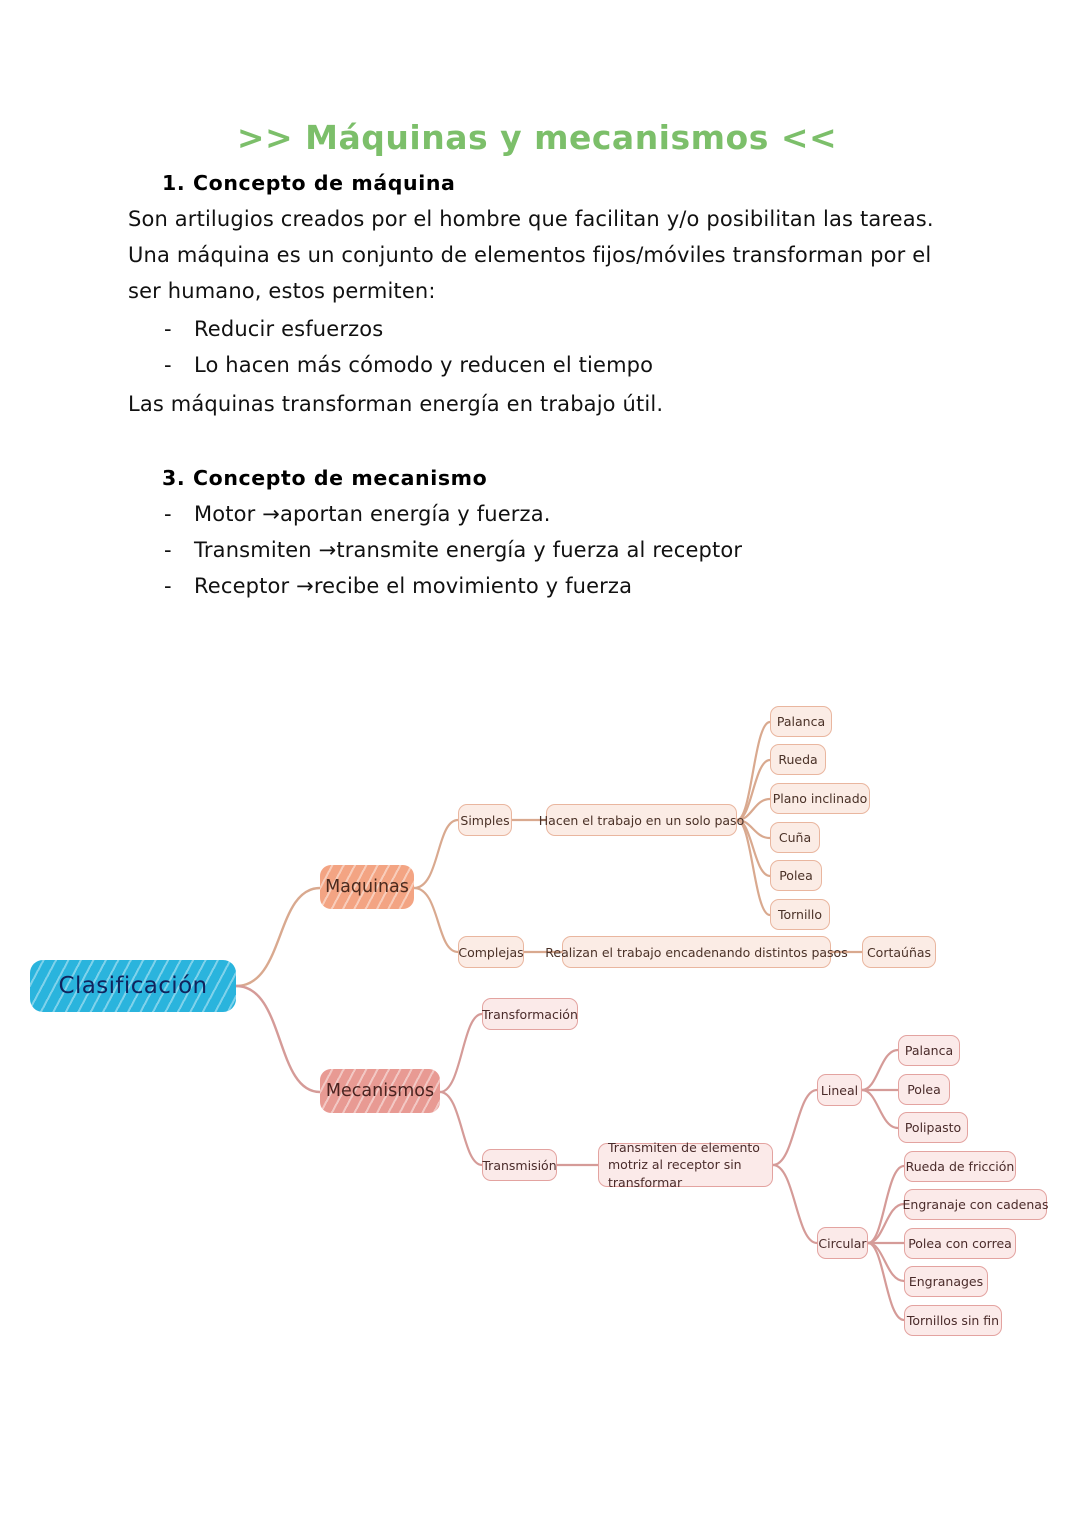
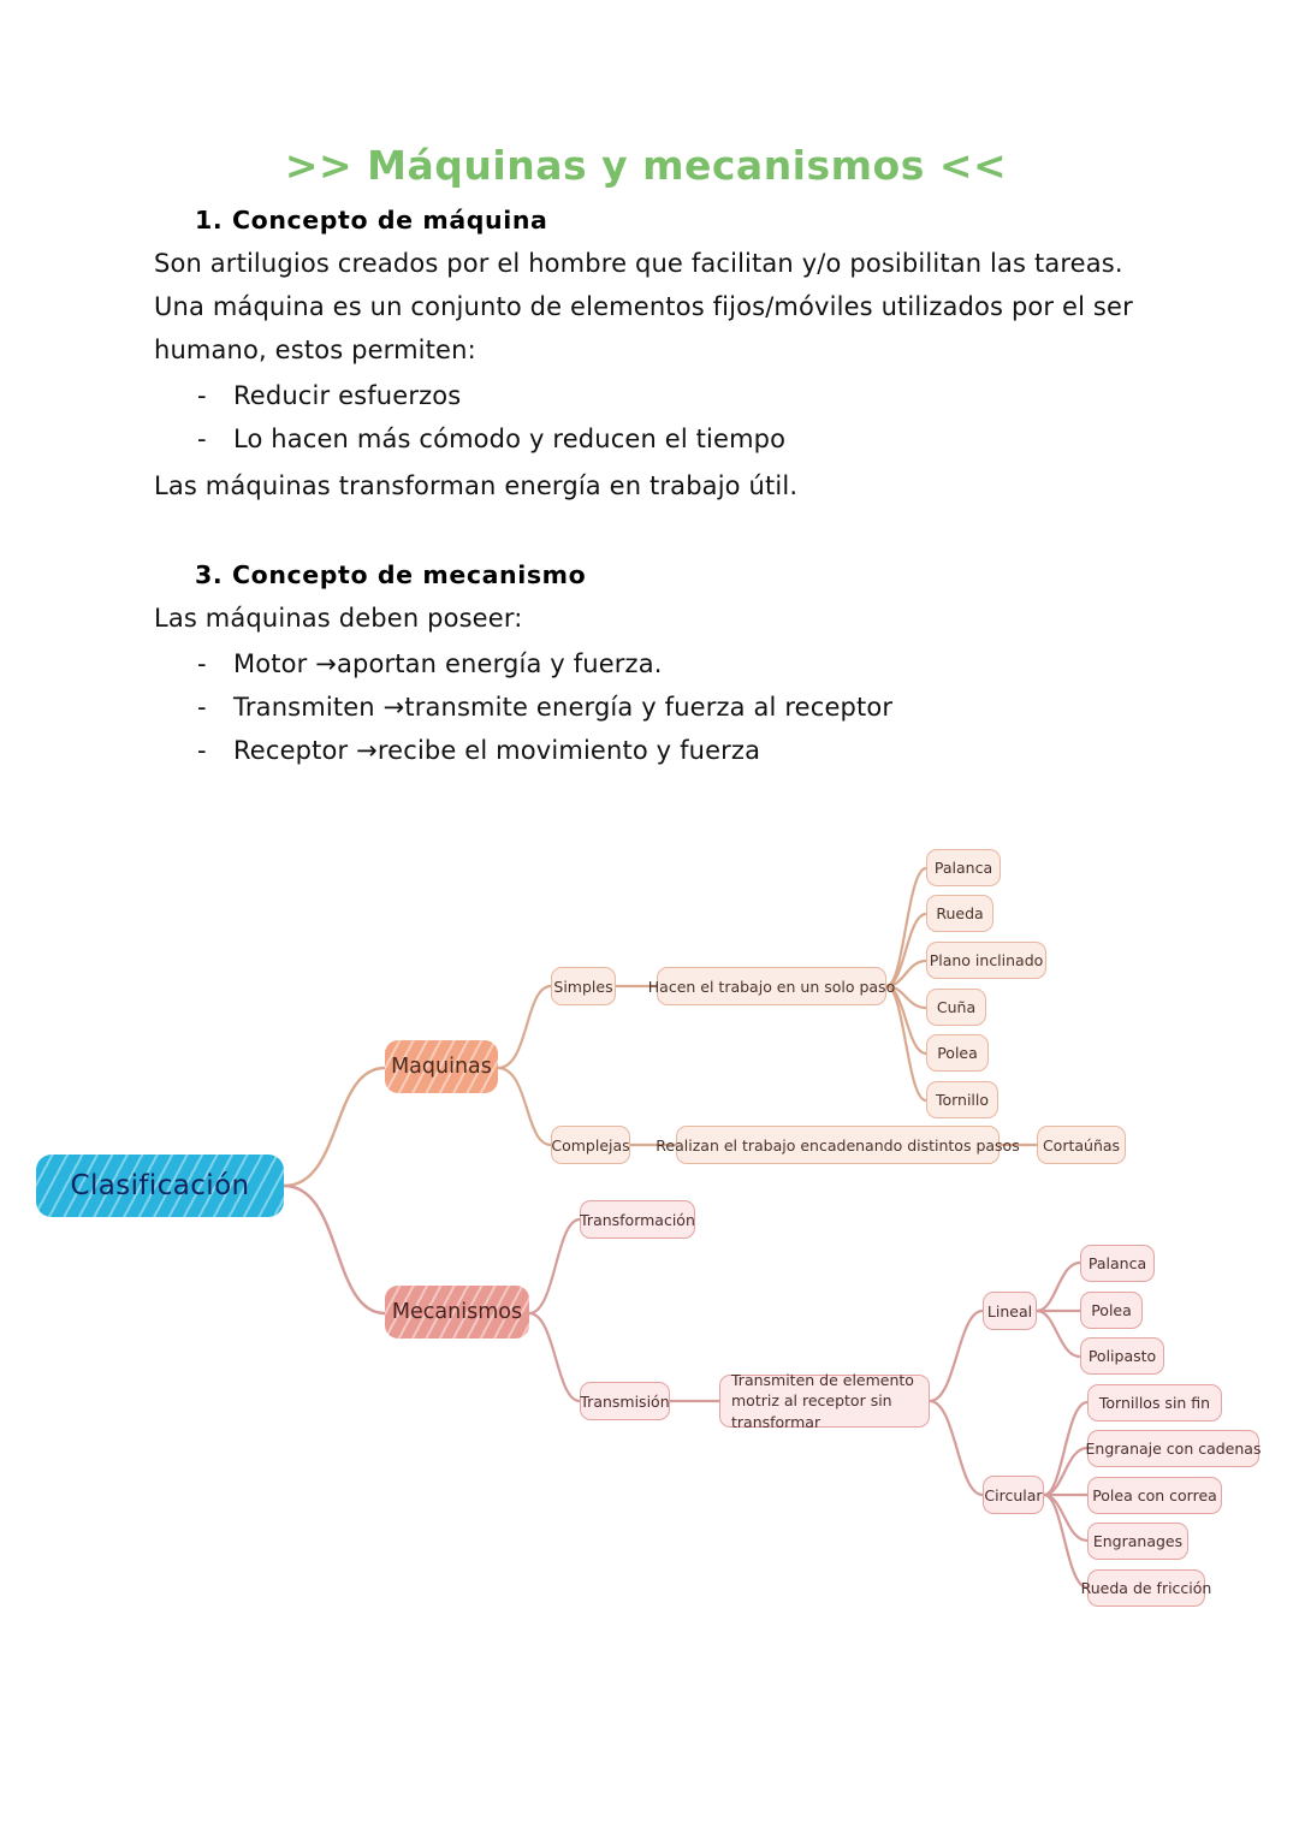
  >> Máquinas y mecanismos <<
  1. Concepto de máquina
- Son artilugios creados por el hombre que facilitan y/o posibilitan las tareas. Una máquina es un conjunto de elementos fijos/móviles transforman por el ser humano, estos permiten:
+ Son artilugios creados por el hombre que facilitan y/o posibilitan las tareas. Una máquina es un conjunto de elementos fijos/móviles utilizados por el ser humano, estos permiten:
  -
  Reducir esfuerzos
  -
  Lo hacen más cómodo y reducen el tiempo
  Las máquinas transforman energía en trabajo útil.
  3. Concepto de mecanismo
+ Las máquinas deben poseer:
  -
  Motor →aportan energía y fuerza.
  -
  Transmiten →transmite energía y fuerza al receptor
  -
  Receptor →recibe el movimiento y fuerza
  Clasificación
  Maquinas
  Mecanismos
  Simples
  Hacen el trabajo en un solo paso
  Palanca
  Rueda
  Plano inclinado
  Cuña
  Polea
  Tornillo
  Complejas
  Realizan el trabajo encadenando distintos pasos
  Cortaúñas
  Transformación
  Transmisión
  Transmiten de elemento motriz al receptor sin transformar
  Lineal
  Palanca
  Polea
  Polipasto
  Circular
- Rueda de fricción
+ Tornillos sin fin
  Engranaje con cadenas
  Polea con correa
  Engranages
- Tornillos sin fin
+ Rueda de fricción
